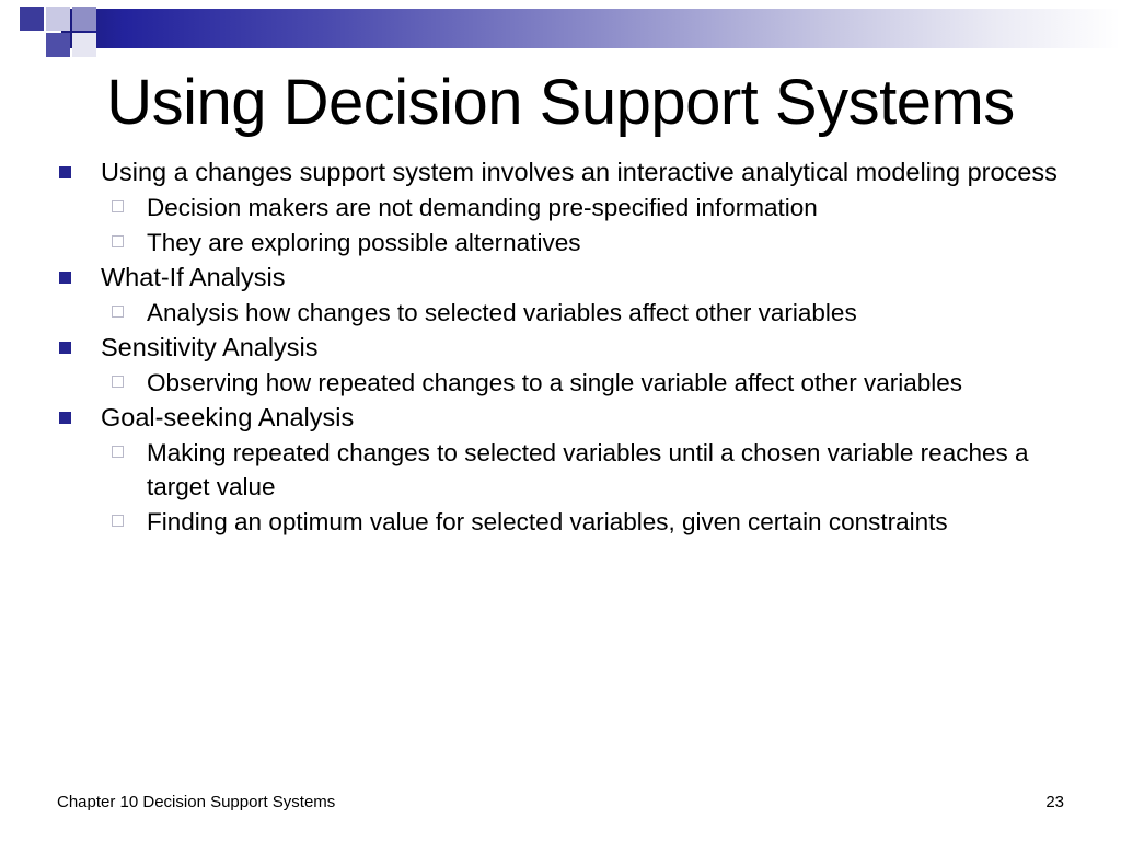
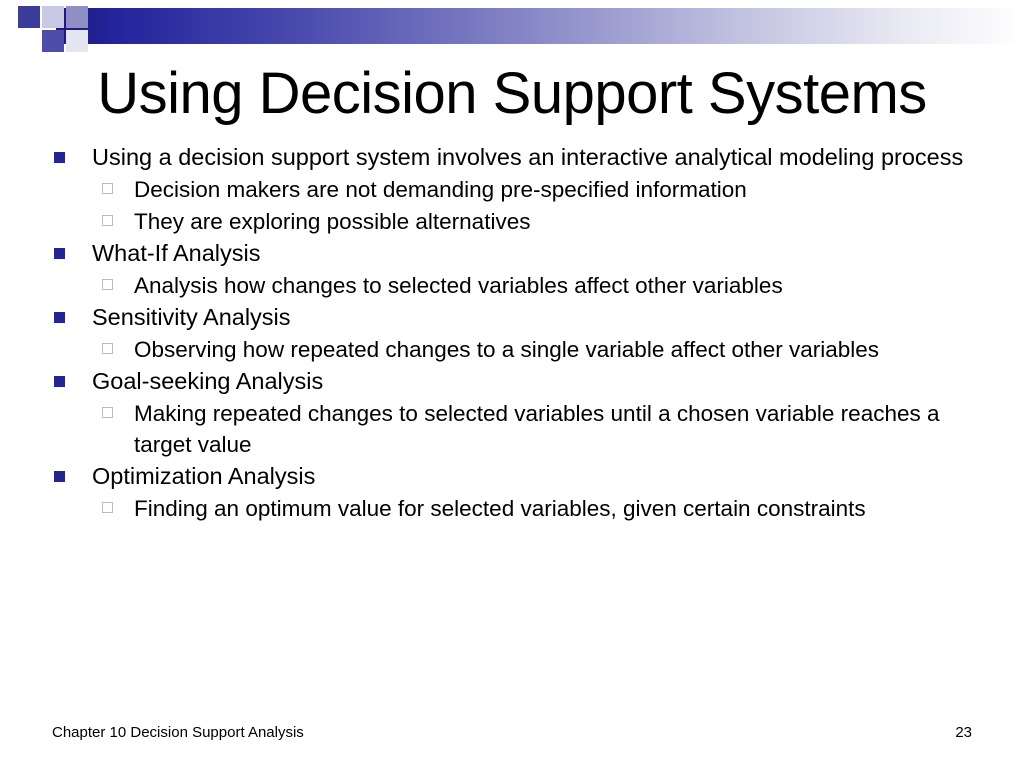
  Using Decision Support Systems
- Using a changes support system involves an interactive analytical modeling process
+ Using a decision support system involves an interactive analytical modeling process
  Decision makers are not demanding pre-specified information
  They are exploring possible alternatives
  What-If Analysis
  Analysis how changes to selected variables affect other variables
  Sensitivity Analysis
  Observing how repeated changes to a single variable affect other variables
  Goal-seeking Analysis
  Making repeated changes to selected variables until a chosen variable reaches a target value
+ Optimization Analysis
  Finding an optimum value for selected variables, given certain constraints
- Chapter 10 Decision Support Systems
+ Chapter 10 Decision Support Analysis
  23
